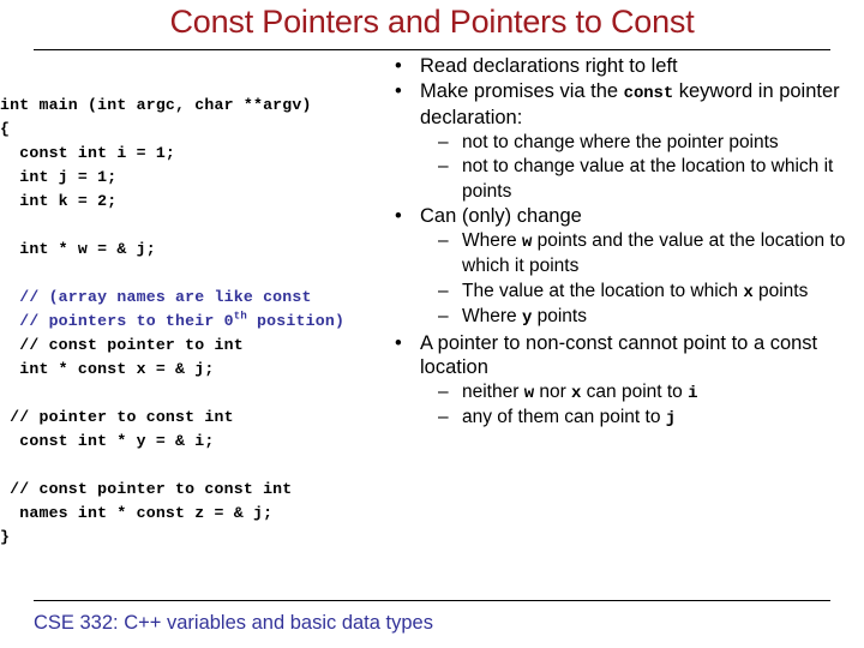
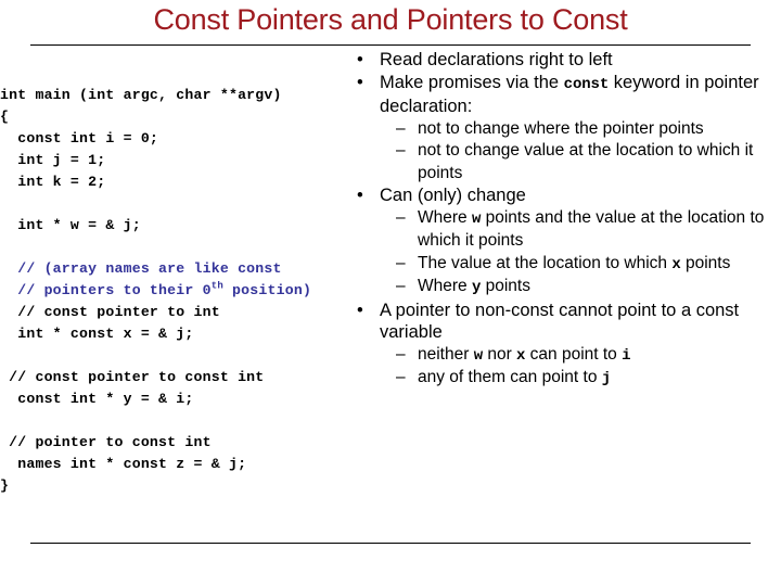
  Const Pointers and Pointers to Const
  int main (int argc, char **argv)
  {
- const int i = 1;
+ const int i = 0;
  int j = 1;
  int k = 2;
  int * w = & j;
  // (array names are like const
  // pointers to their 0th position)
  // const pointer to int
  int * const x = & j;
- // pointer to const int
+ // const pointer to const int
  const int * y = & i;
- // const pointer to const int
+ // pointer to const int
  names int * const z = & j;
  }
  •
  Read declarations right to left
  •
  Make promises via the const keyword in pointer declaration:
  –
  not to change where the pointer points
  –
  not to change value at the location to which it points
  •
  Can (only) change
  –
  Where w points and the value at the location to which it points
  –
  The value at the location to which x points
  –
  Where y points
  •
- A pointer to non-const cannot point to a const location
+ A pointer to non-const cannot point to a const variable
  –
  neither w nor x can point to i
  –
  any of them can point to j
- CSE 332: C++ variables and basic data types
